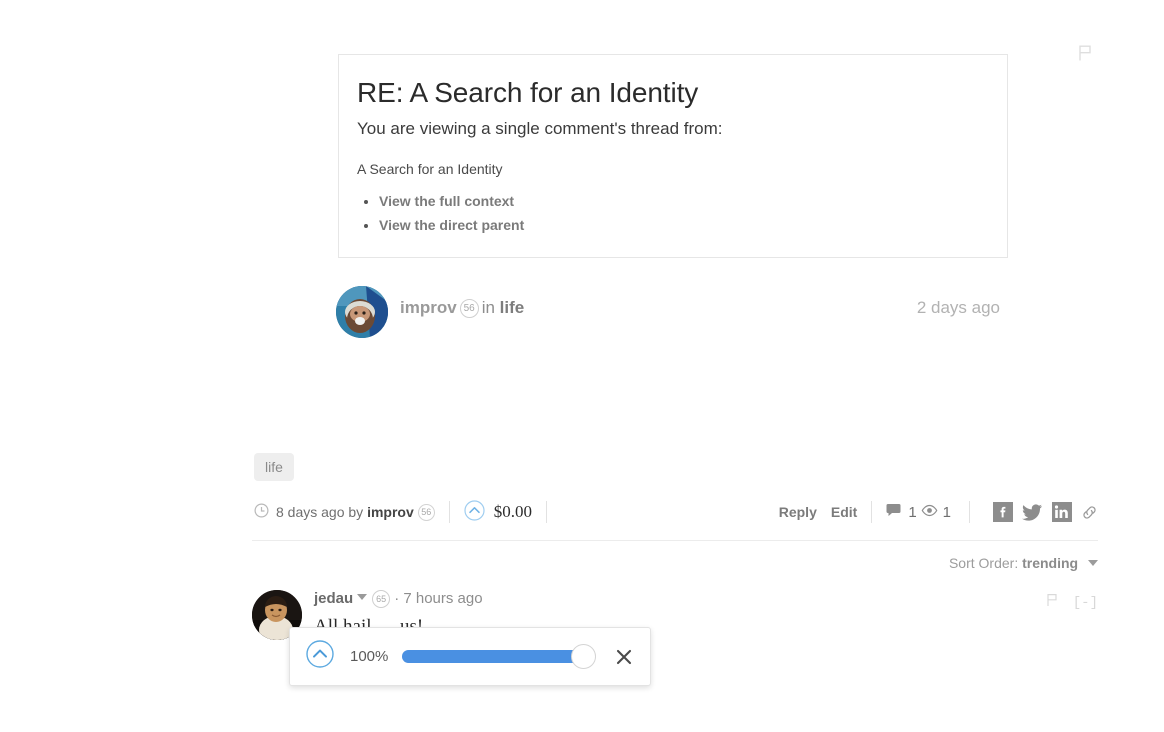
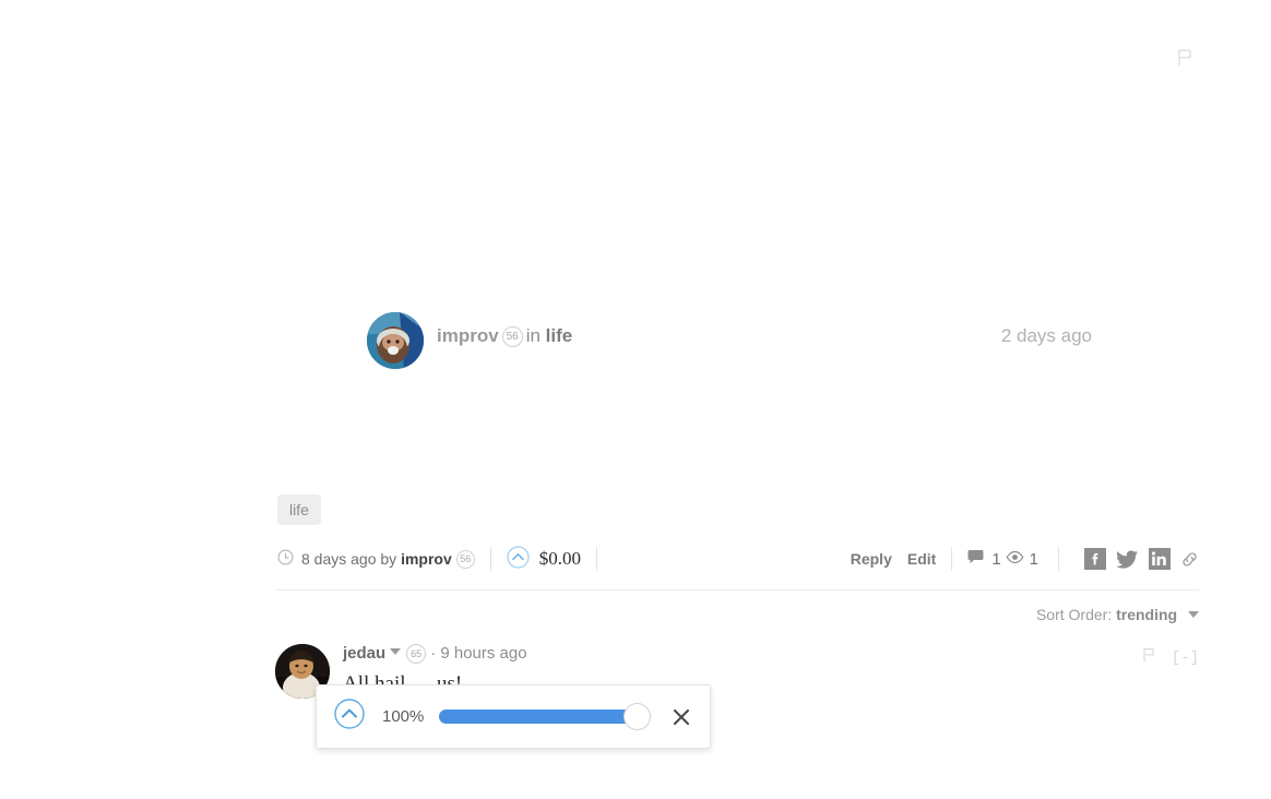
- RE: A Search for an Identity
- You are viewing a single comment's thread from:
- A Search for an Identity
- View the full context
- View the direct parent
  improv 56 in life
  2 days ago
  life
  8 days ago by improv
  56
  $0.00
  Reply
  Edit
  1
  1
  Sort Order: trending
- jedau 65 · 7 hours ago
+ jedau 65 · 9 hours ago
  [-]
  100%
